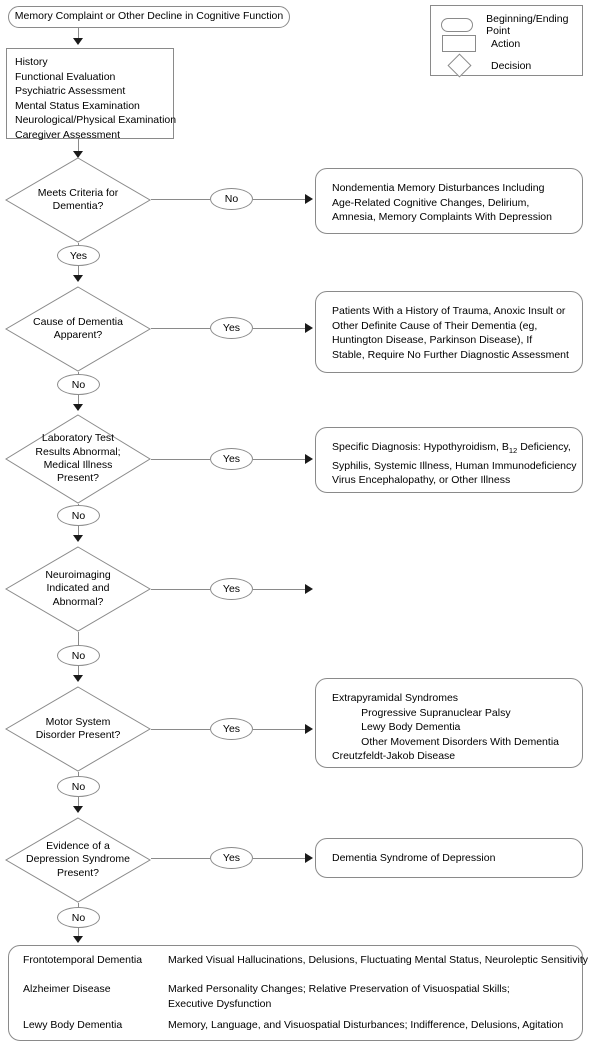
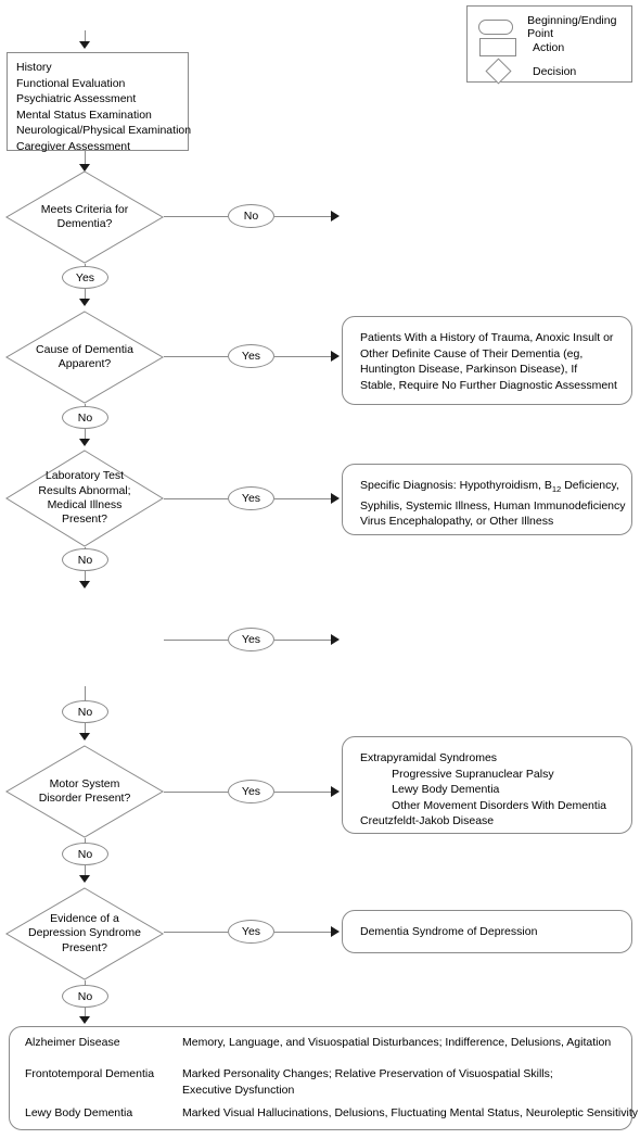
  Beginning/Ending Point
  Action
  Decision
- Memory Complaint or Other Decline in Cognitive Function
  History
  Functional Evaluation
  Psychiatric Assessment
  Mental Status Examination
  Neurological/Physical Examination
  Caregiver Assessment
  Meets Criteria for
  Dementia?
  No
- Nondementia Memory Disturbances Including
- Age-Related Cognitive Changes, Delirium,
- Amnesia, Memory Complaints With Depression
  Yes
  Cause of Dementia
  Apparent?
  Yes
  Patients With a History of Trauma, Anoxic Insult or
  Other Definite Cause of Their Dementia (eg,
  Huntington Disease, Parkinson Disease), If
  Stable, Require No Further Diagnostic Assessment
  No
  Laboratory Test
  Results Abnormal;
  Medical Illness
  Present?
  Yes
  Specific Diagnosis: Hypothyroidism, B12 Deficiency,
  Syphilis, Systemic Illness, Human Immunodeficiency
  Virus Encephalopathy, or Other Illness
  No
- Neuroimaging
- Indicated and
- Abnormal?
  Yes
  No
  Motor System
  Disorder Present?
  Yes
  Extrapyramidal Syndromes
  Progressive Supranuclear Palsy
  Lewy Body Dementia
  Other Movement Disorders With Dementia
  Creutzfeldt-Jakob Disease
  No
  Evidence of a
  Depression Syndrome
  Present?
  Yes
  Dementia Syndrome of Depression
  No
- Frontotemporal Dementia
+ Alzheimer Disease
- Marked Visual Hallucinations, Delusions, Fluctuating Mental Status, Neuroleptic Sensitivity
+ Memory, Language, and Visuospatial Disturbances; Indifference, Delusions, Agitation
- Alzheimer Disease
+ Frontotemporal Dementia
  Marked Personality Changes; Relative Preservation of Visuospatial Skills;
  Executive Dysfunction
  Lewy Body Dementia
- Memory, Language, and Visuospatial Disturbances; Indifference, Delusions, Agitation
+ Marked Visual Hallucinations, Delusions, Fluctuating Mental Status, Neuroleptic Sensitivity
